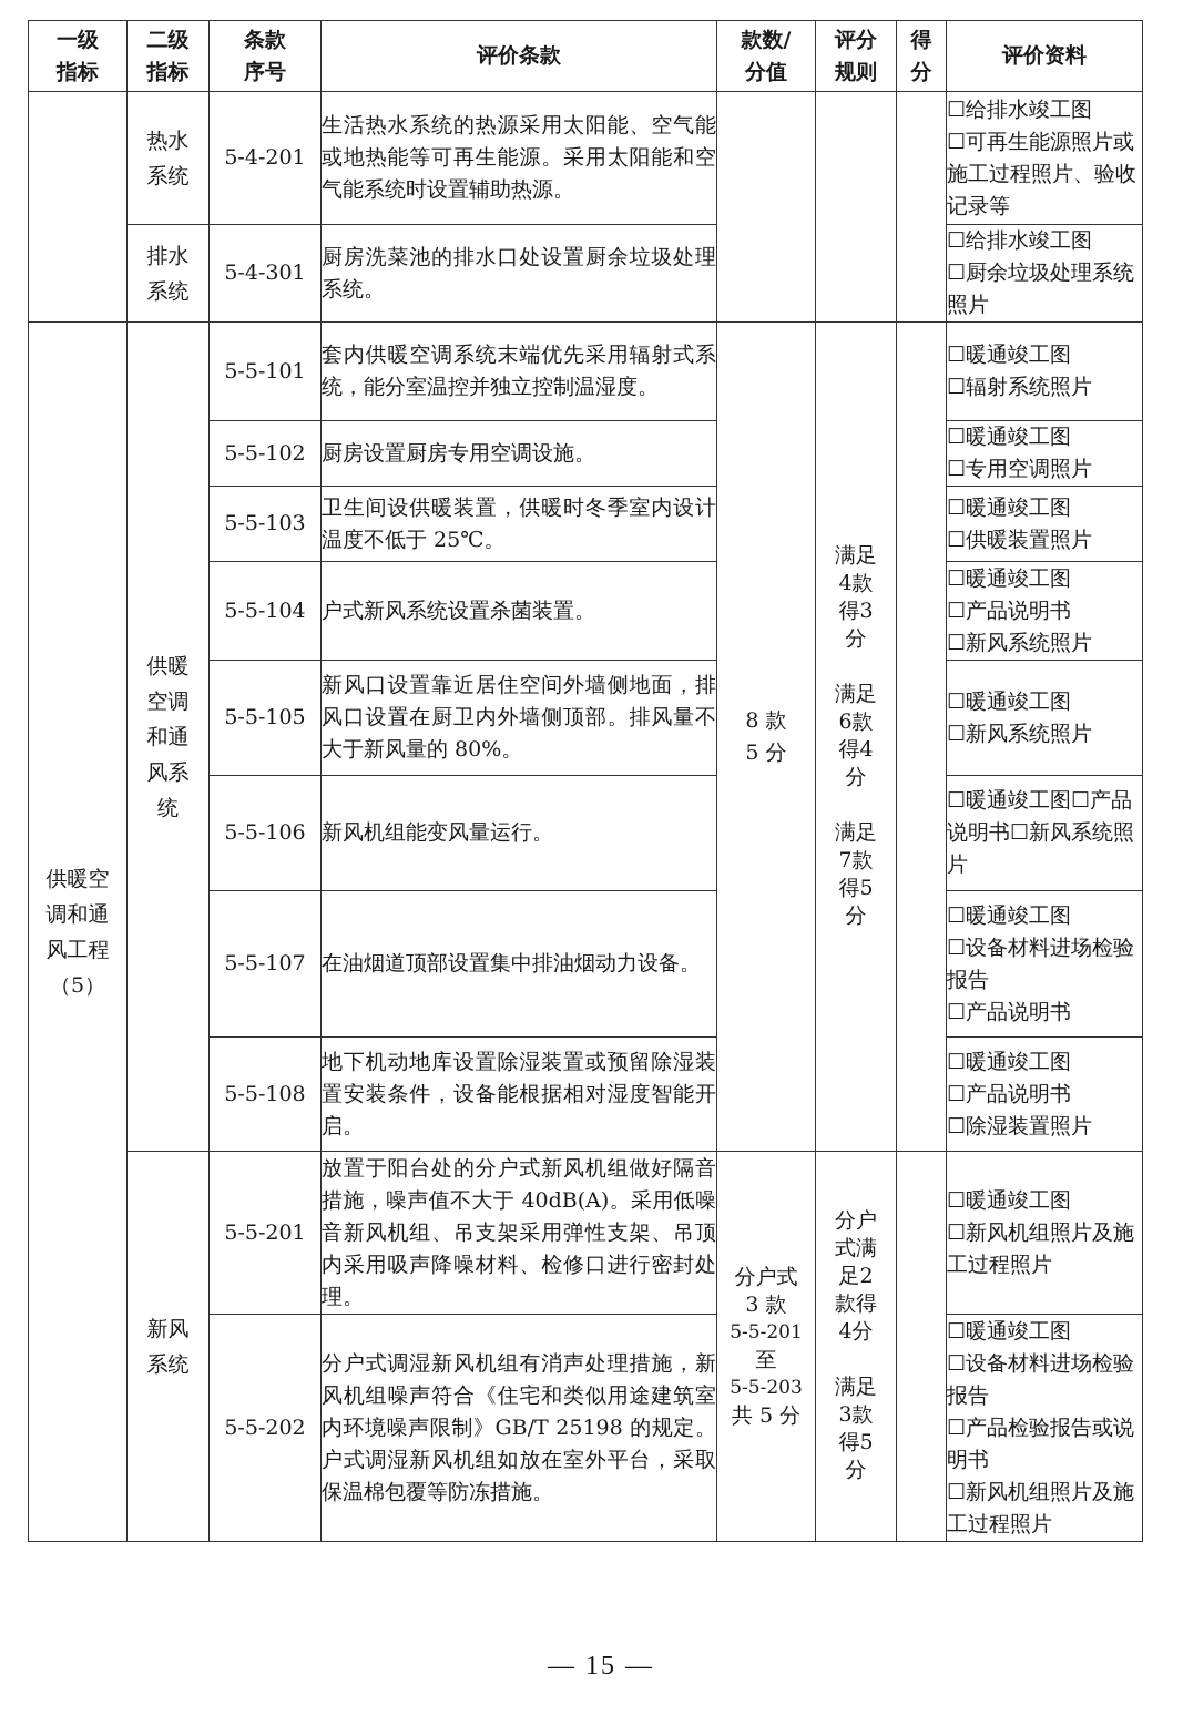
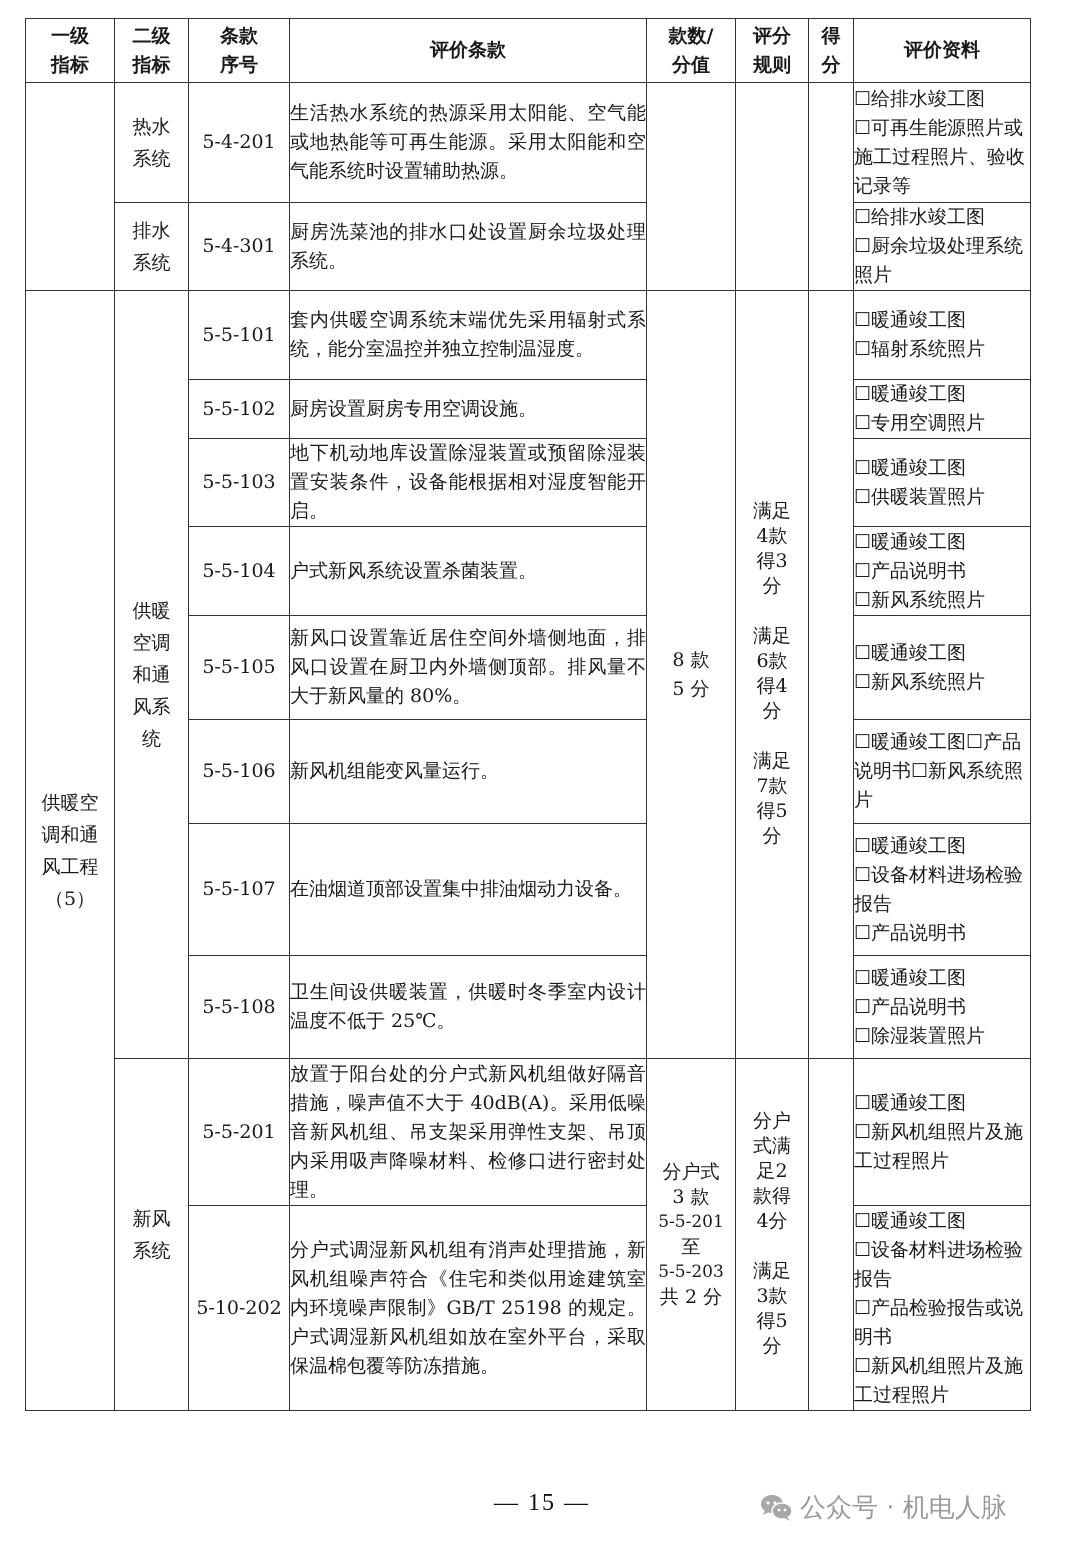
  一级指标	二级指标	条款序号	评价条款	款数/分值	评分规则	得分	评价资料
  	热水系统	5-4-201	生活热水系统的热源采用太阳能、空气能或地热能等可再生能源。采用太阳能和空气能系统时设置辅助热源。				☐给排水竣工图 ☐可再生能源照片或施工过程照片、验收记录等
  排水系统	5-4-301	厨房洗菜池的排水口处设置厨余垃圾处理系统。	☐给排水竣工图 ☐厨余垃圾处理系统照片
  供暖空调和通风工程（5）	供暖空调和通风系统	5-5-101	套内供暖空调系统末端优先采用辐射式系统，能分室温控并独立控制温湿度。	8 款 5 分	满足4款得3分 满足6款得4分 满足7款得5分		☐暖通竣工图 ☐辐射系统照片
  5-5-102	厨房设置厨房专用空调设施。	☐暖通竣工图 ☐专用空调照片
- 5-5-103	卫生间设供暖装置，供暖时冬季室内设计温度不低于 25℃。	☐暖通竣工图 ☐供暖装置照片
+ 5-5-103	地下机动地库设置除湿装置或预留除湿装置安装条件，设备能根据相对湿度智能开启。	☐暖通竣工图 ☐供暖装置照片
  5-5-104	户式新风系统设置杀菌装置。	☐暖通竣工图 ☐产品说明书 ☐新风系统照片
  5-5-105	新风口设置靠近居住空间外墙侧地面，排风口设置在厨卫内外墙侧顶部。排风量不大于新风量的 80%。	☐暖通竣工图 ☐新风系统照片
  5-5-106	新风机组能变风量运行。	☐暖通竣工图☐产品说明书☐新风系统照片
  5-5-107	在油烟道顶部设置集中排油烟动力设备。	☐暖通竣工图 ☐设备材料进场检验报告 ☐产品说明书
- 5-5-108	地下机动地库设置除湿装置或预留除湿装置安装条件，设备能根据相对湿度智能开启。	☐暖通竣工图 ☐产品说明书 ☐除湿装置照片
+ 5-5-108	卫生间设供暖装置，供暖时冬季室内设计温度不低于 25℃。	☐暖通竣工图 ☐产品说明书 ☐除湿装置照片
- 新风系统	5-5-201	放置于阳台处的分户式新风机组做好隔音措施，噪声值不大于 40dB(A)。采用低噪音新风机组、吊支架采用弹性支架、吊顶内采用吸声降噪材料、检修口进行密封处理。	分户式 3 款 5-5-201 至 5-5-203 共 5 分	分户式满足2款得4分 满足3款得5分		☐暖通竣工图 ☐新风机组照片及施工过程照片
+ 新风系统	5-5-201	放置于阳台处的分户式新风机组做好隔音措施，噪声值不大于 40dB(A)。采用低噪音新风机组、吊支架采用弹性支架、吊顶内采用吸声降噪材料、检修口进行密封处理。	分户式 3 款 5-5-201 至 5-5-203 共 2 分	分户式满足2款得4分 满足3款得5分		☐暖通竣工图 ☐新风机组照片及施工过程照片
- 5-5-202	分户式调湿新风机组有消声处理措施，新风机组噪声符合《住宅和类似用途建筑室内环境噪声限制》GB/T 25198 的规定。户式调湿新风机组如放在室外平台，采取保温棉包覆等防冻措施。	☐暖通竣工图 ☐设备材料进场检验报告 ☐产品检验报告或说明书 ☐新风机组照片及施工过程照片
+ 5-10-202	分户式调湿新风机组有消声处理措施，新风机组噪声符合《住宅和类似用途建筑室内环境噪声限制》GB/T 25198 的规定。户式调湿新风机组如放在室外平台，采取保温棉包覆等防冻措施。	☐暖通竣工图 ☐设备材料进场检验报告 ☐产品检验报告或说明书 ☐新风机组照片及施工过程照片
  — 15 —
+ 公众号 · 机电人脉
